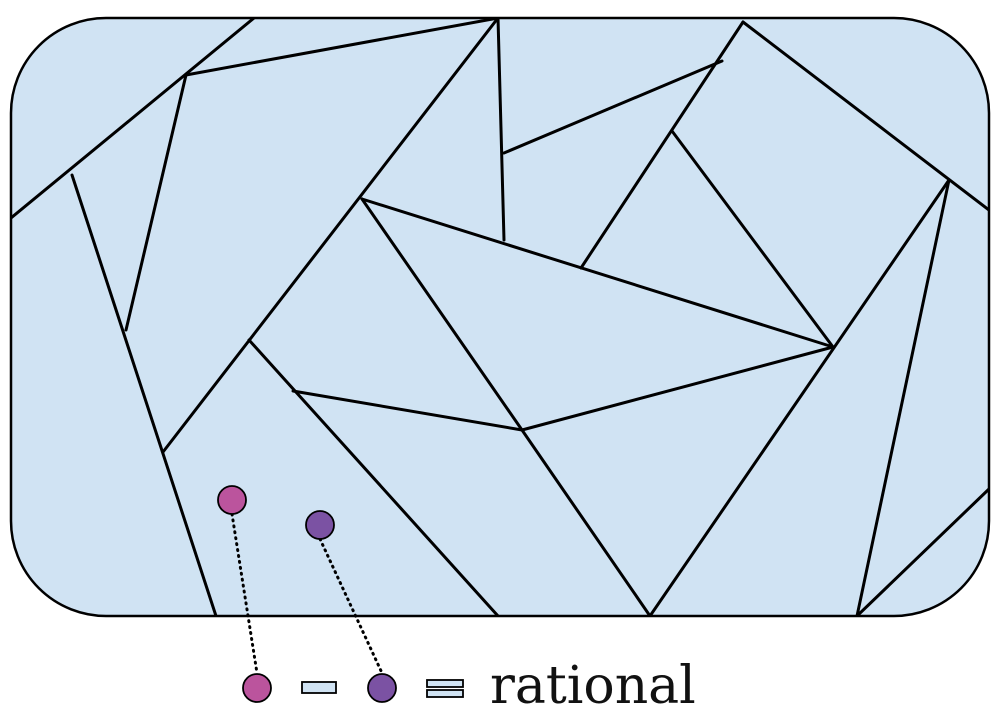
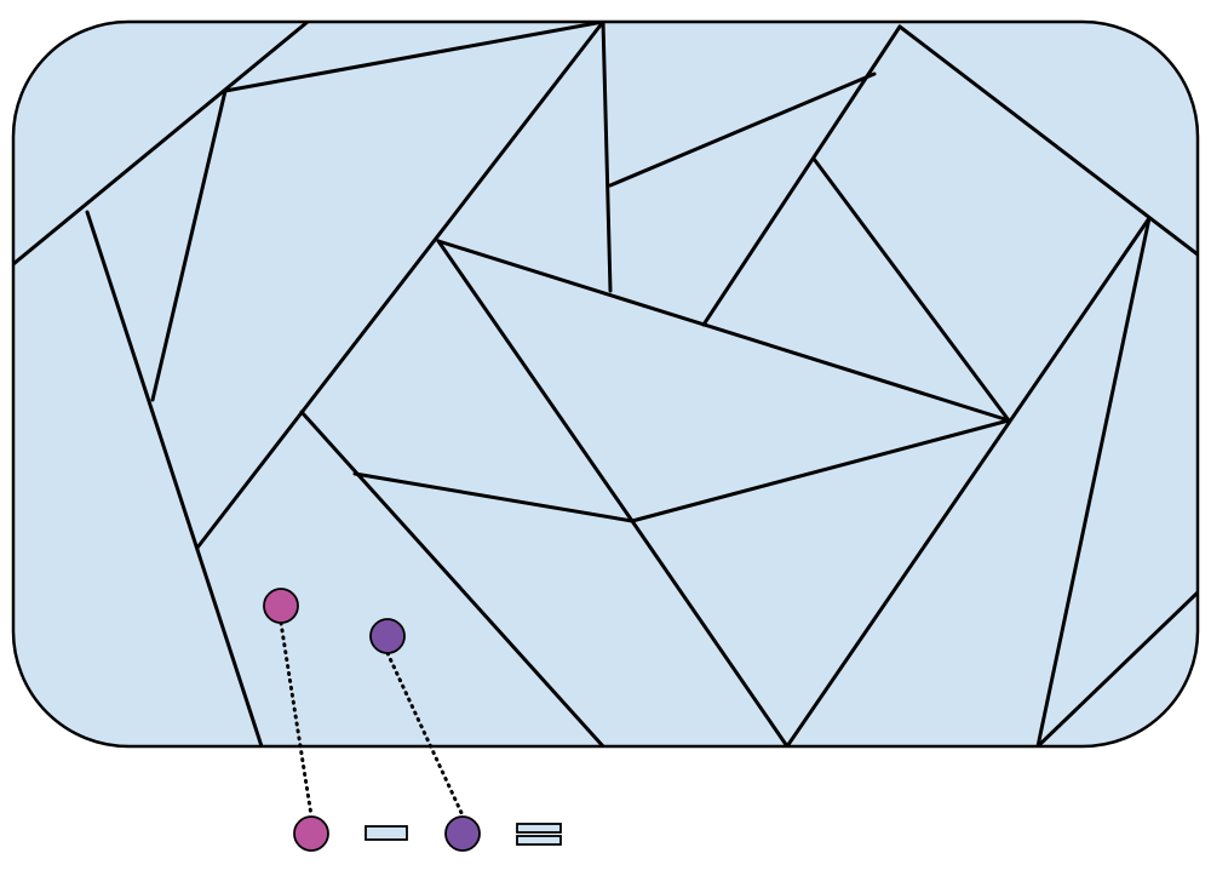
- rational
